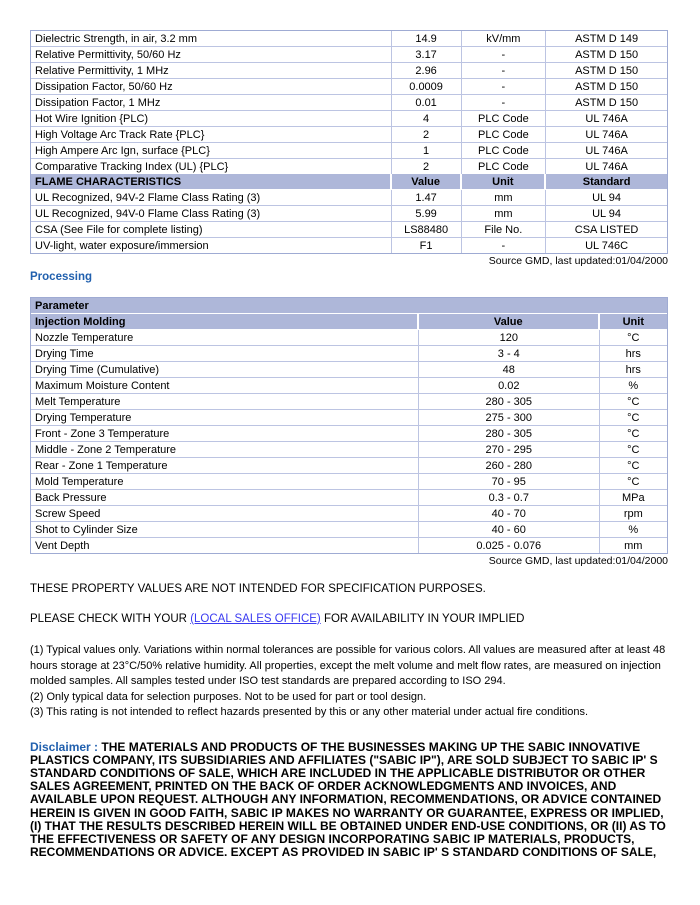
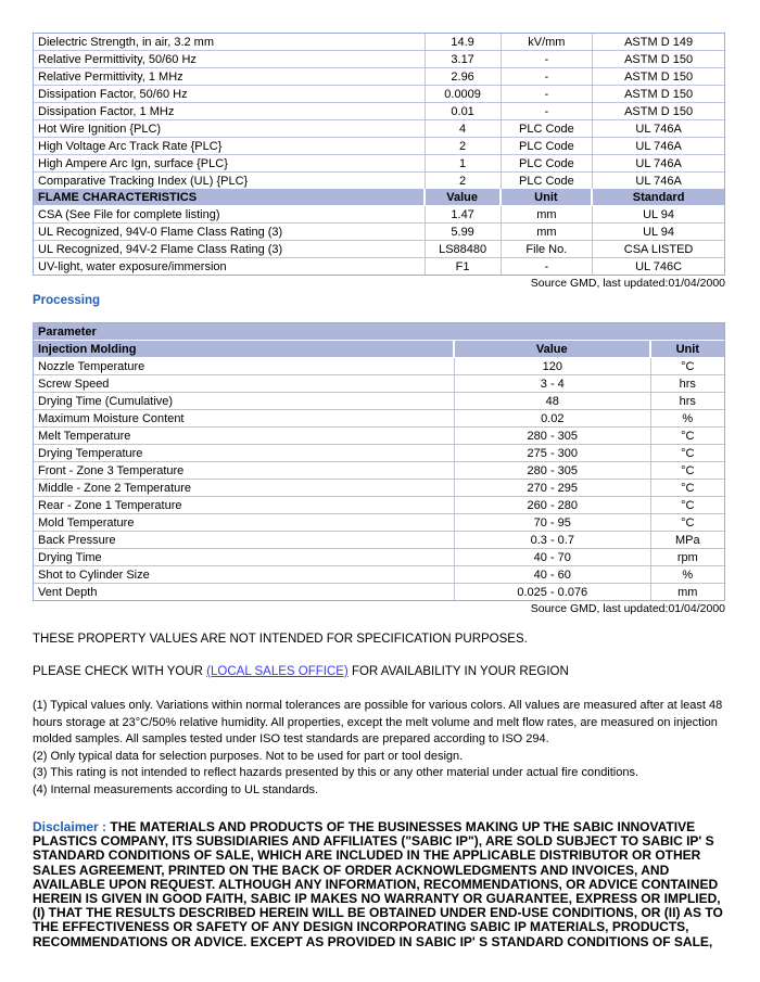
  Dielectric Strength, in air, 3.2 mm	14.9	kV/mm	ASTM D 149
  Relative Permittivity, 50/60 Hz	3.17	-	ASTM D 150
  Relative Permittivity, 1 MHz	2.96	-	ASTM D 150
  Dissipation Factor, 50/60 Hz	0.0009	-	ASTM D 150
  Dissipation Factor, 1 MHz	0.01	-	ASTM D 150
  Hot Wire Ignition {PLC)	4	PLC Code	UL 746A
  High Voltage Arc Track Rate {PLC}	2	PLC Code	UL 746A
  High Ampere Arc Ign, surface {PLC}	1	PLC Code	UL 746A
  Comparative Tracking Index (UL) {PLC}	2	PLC Code	UL 746A
  FLAME CHARACTERISTICS	Value	Unit	Standard
- UL Recognized, 94V-2 Flame Class Rating (3)	1.47	mm	UL 94
+ CSA (See File for complete listing)	1.47	mm	UL 94
  UL Recognized, 94V-0 Flame Class Rating (3)	5.99	mm	UL 94
- CSA (See File for complete listing)	LS88480	File No.	CSA LISTED
+ UL Recognized, 94V-2 Flame Class Rating (3)	LS88480	File No.	CSA LISTED
  UV-light, water exposure/immersion	F1	-	UL 746C
  Source GMD, last updated:01/04/2000
  Processing
  Parameter
  Injection Molding	Value	Unit
  Nozzle Temperature	120	°C
- Drying Time	3 - 4	hrs
+ Screw Speed	3 - 4	hrs
  Drying Time (Cumulative)	48	hrs
  Maximum Moisture Content	0.02	%
  Melt Temperature	280 - 305	°C
  Drying Temperature	275 - 300	°C
  Front - Zone 3 Temperature	280 - 305	°C
  Middle - Zone 2 Temperature	270 - 295	°C
  Rear - Zone 1 Temperature	260 - 280	°C
  Mold Temperature	70 - 95	°C
  Back Pressure	0.3 - 0.7	MPa
- Screw Speed	40 - 70	rpm
+ Drying Time	40 - 70	rpm
  Shot to Cylinder Size	40 - 60	%
  Vent Depth	0.025 - 0.076	mm
  Source GMD, last updated:01/04/2000
  THESE PROPERTY VALUES ARE NOT INTENDED FOR SPECIFICATION PURPOSES.
- PLEASE CHECK WITH YOUR (LOCAL SALES OFFICE) FOR AVAILABILITY IN YOUR IMPLIED
+ PLEASE CHECK WITH YOUR (LOCAL SALES OFFICE) FOR AVAILABILITY IN YOUR REGION
  (1) Typical values only. Variations within normal tolerances are possible for various colors. All values are measured after at least 48 hours storage at 23°C/50% relative humidity. All properties, except the melt volume and melt flow rates, are measured on injection molded samples. All samples tested under ISO test standards are prepared according to ISO 294.
  (2) Only typical data for selection purposes. Not to be used for part or tool design.
  (3) This rating is not intended to reflect hazards presented by this or any other material under actual fire conditions.
+ (4) Internal measurements according to UL standards.
  Disclaimer : THE MATERIALS AND PRODUCTS OF THE BUSINESSES MAKING UP THE SABIC INNOVATIVE PLASTICS COMPANY, ITS SUBSIDIARIES AND AFFILIATES ("SABIC IP"), ARE SOLD SUBJECT TO SABIC IP' S STANDARD CONDITIONS OF SALE, WHICH ARE INCLUDED IN THE APPLICABLE DISTRIBUTOR OR OTHER SALES AGREEMENT, PRINTED ON THE BACK OF ORDER ACKNOWLEDGMENTS AND INVOICES, AND AVAILABLE UPON REQUEST. ALTHOUGH ANY INFORMATION, RECOMMENDATIONS, OR ADVICE CONTAINED HEREIN IS GIVEN IN GOOD FAITH, SABIC IP MAKES NO WARRANTY OR GUARANTEE, EXPRESS OR IMPLIED, (I) THAT THE RESULTS DESCRIBED HEREIN WILL BE OBTAINED UNDER END-USE CONDITIONS, OR (II) AS TO THE EFFECTIVENESS OR SAFETY OF ANY DESIGN INCORPORATING SABIC IP MATERIALS, PRODUCTS, RECOMMENDATIONS OR ADVICE. EXCEPT AS PROVIDED IN SABIC IP' S STANDARD CONDITIONS OF SALE,
